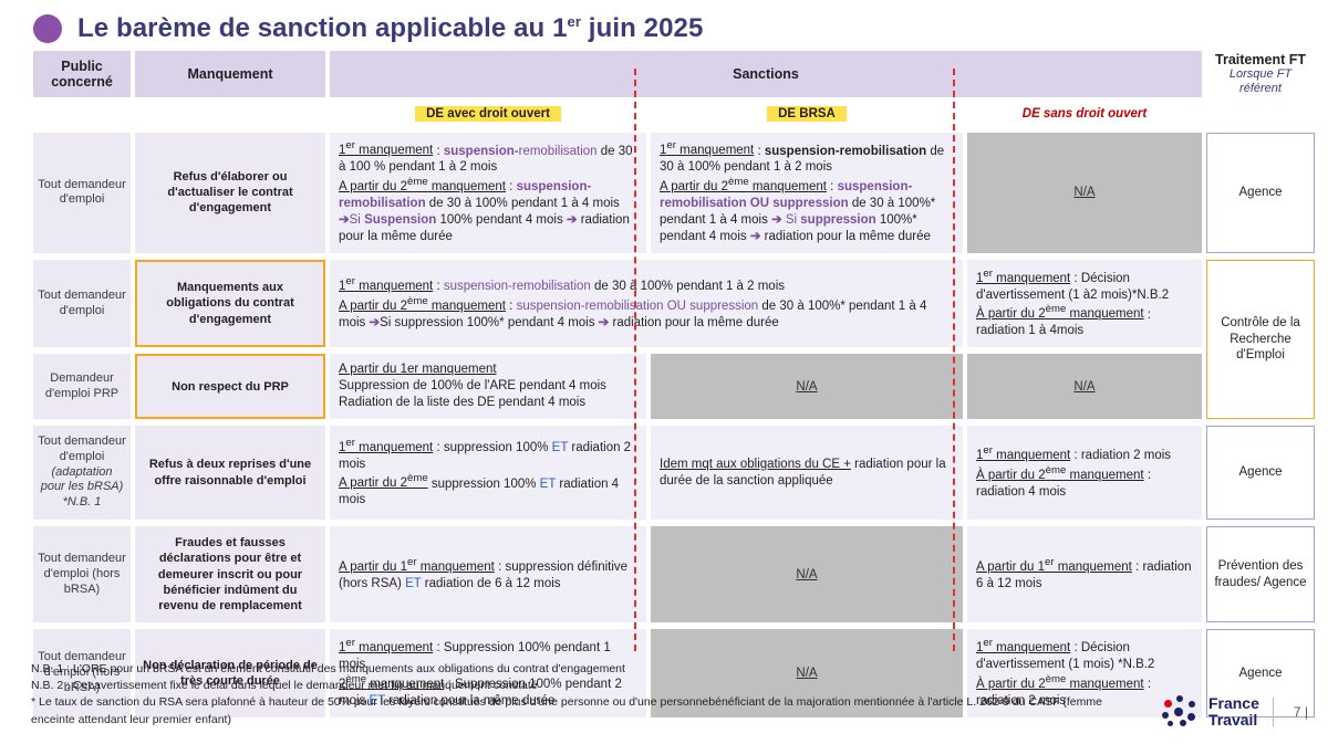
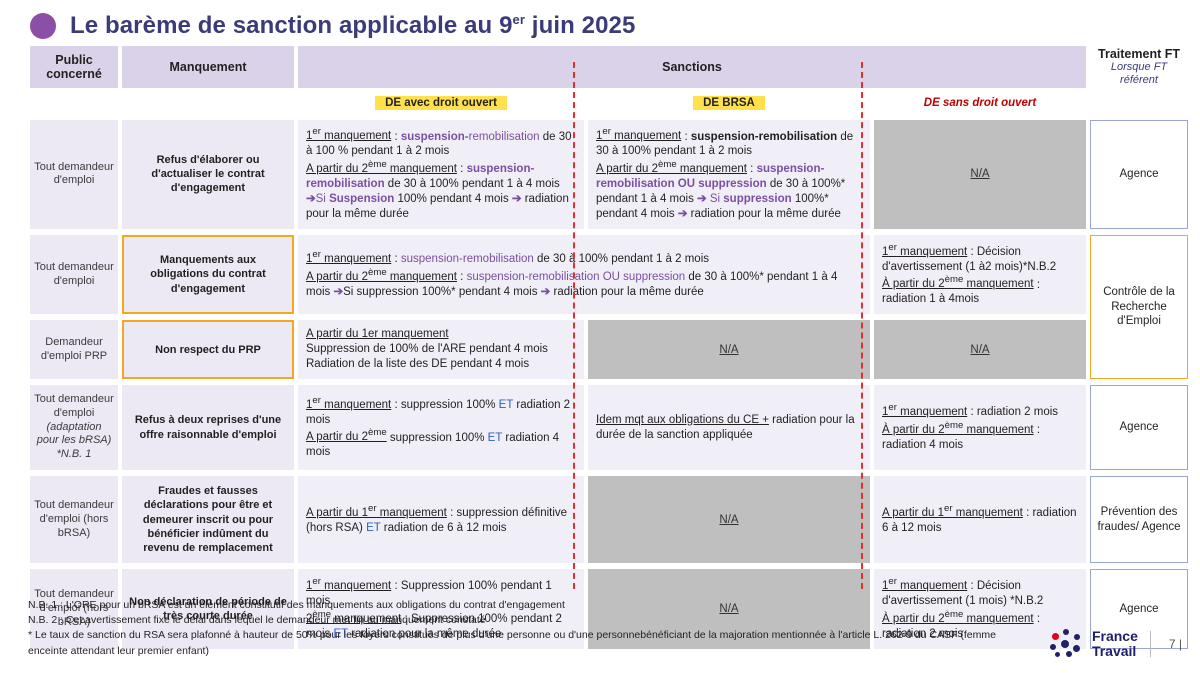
- Le barème de sanction applicable au 1er juin 2025
+ Le barème de sanction applicable au 9er juin 2025
  Public concerné	Manquement	Sanctions	Traitement FT Lorsque FT référent
  		DE avec droit ouvert	DE BRSA	DE sans droit ouvert
  Tout demandeur d'emploi	Refus d'élaborer ou d'actualiser le contrat d'engagement	1er manquement : suspension-remobilisation de 30 à 100 % pendant 1 à 2 mois A partir du 2ème manquement : suspension-remobilisation de 30 à 100% pendant 1 à 4 mois ➔Si Suspension 100% pendant 4 mois ➔ radiation pour la même durée	1er manquement : suspension-remobilisation de 30 à 100% pendant 1 à 2 mois A partir du 2ème manquement : suspension-remobilisation OU suppression de 30 à 100%* pendant 1 à 4 mois ➔ Si suppression 100%* pendant 4 mois ➔ radiation pour la même durée	N/A	Agence
  Tout demandeur d'emploi	Manquements aux obligations du contrat d'engagement	1er manquement : suspension-remobilisation de 30 à 100% pendant 1 à 2 mois A partir du 2ème manquement : suspension-remobilisation OU suppression de 30 à 100%* pendant 1 à 4 mois ➔Si suppression 100%* pendant 4 mois ➔ radiation pour la même durée	1er manquement : Décision d'avertissement (1 à2 mois)*N.B.2 À partir du 2ème manquement : radiation 1 à 4mois	Contrôle de la Recherche d'Emploi
  Demandeur d'emploi PRP	Non respect du PRP	A partir du 1er manquement Suppression de 100% de l'ARE pendant 4 mois Radiation de la liste des DE pendant 4 mois	N/A	N/A
  Tout demandeur d'emploi(adaptation pour les bRSA) *N.B. 1	Refus à deux reprises d'une offre raisonnable d'emploi	1er manquement : suppression 100% ET radiation 2 mois A partir du 2ème suppression 100% ET radiation 4 mois	Idem mqt aux obligations du CE + radiation pour la durée de la sanction appliquée	1er manquement : radiation 2 mois À partir du 2ème manquement : radiation 4 mois	Agence
  Tout demandeur d'emploi (hors bRSA)	Fraudes et fausses déclarations pour être et demeurer inscrit ou pour bénéficier indûment du revenu de remplacement	A partir du 1er manquement : suppression définitive (hors RSA) ET radiation de 6 à 12 mois	N/A	A partir du 1er manquement : radiation 6 à 12 mois	Prévention des fraudes/ Agence
  Tout demandeur d'emploi (hors bRSA)	Non déclaration de période de très courte durée	1er manquement : Suppression 100% pendant 1 mois 2ème manquement : Suppression 100% pendant 2 mois ET radiation pour la même durée	N/A	1er manquement : Décision d'avertissement (1 mois) *N.B.2 À partir du 2ème manquement : radiation 2 mois	Agence
  N.B. 1 : L'ORE pour un bRSA est un élément constitutif des manquements aux obligations du contrat d'engagement
  N.B. 2 : Cet avertissement fixe le délai dans lequel le demandeur met fin au manquement constaté
  * Le taux de sanction du RSA sera plafonné à hauteur de 50% pour les foyers constitués de plus d'une personne ou d'une personnebénéficiant de la majoration mentionnée à l'article L. 262-9 du CASF (femme enceinte attendant leur premier enfant)
  France
  Travail
  7 |
